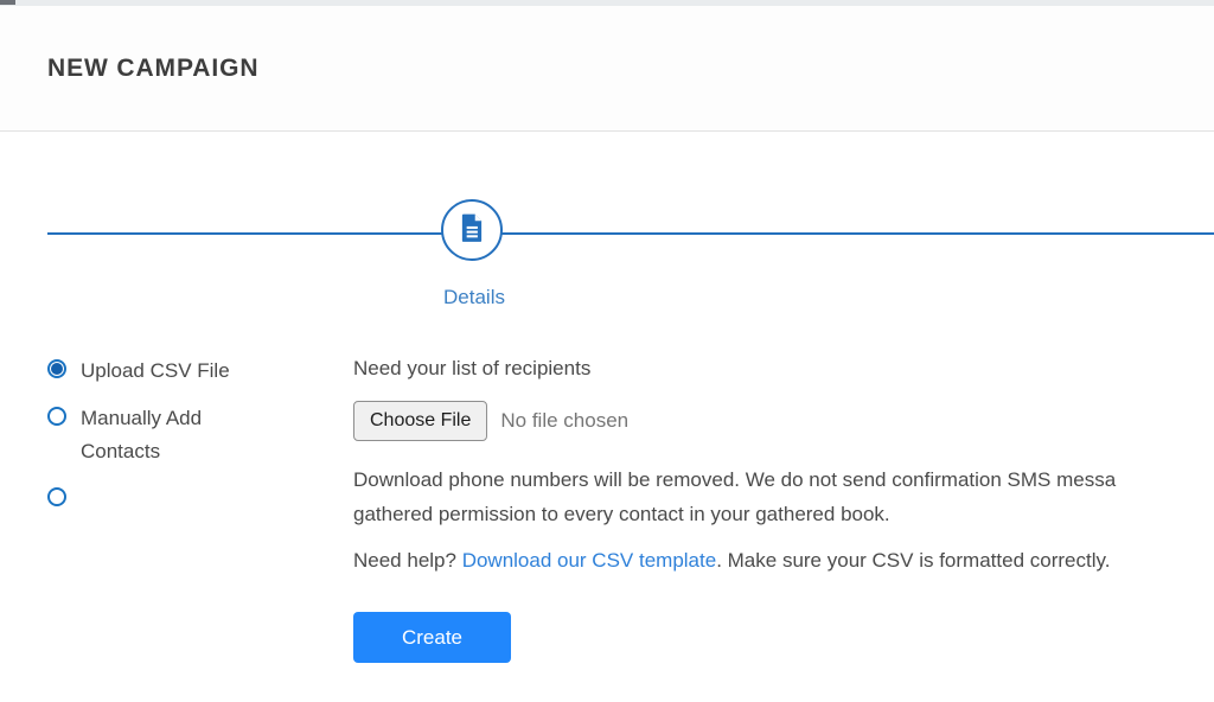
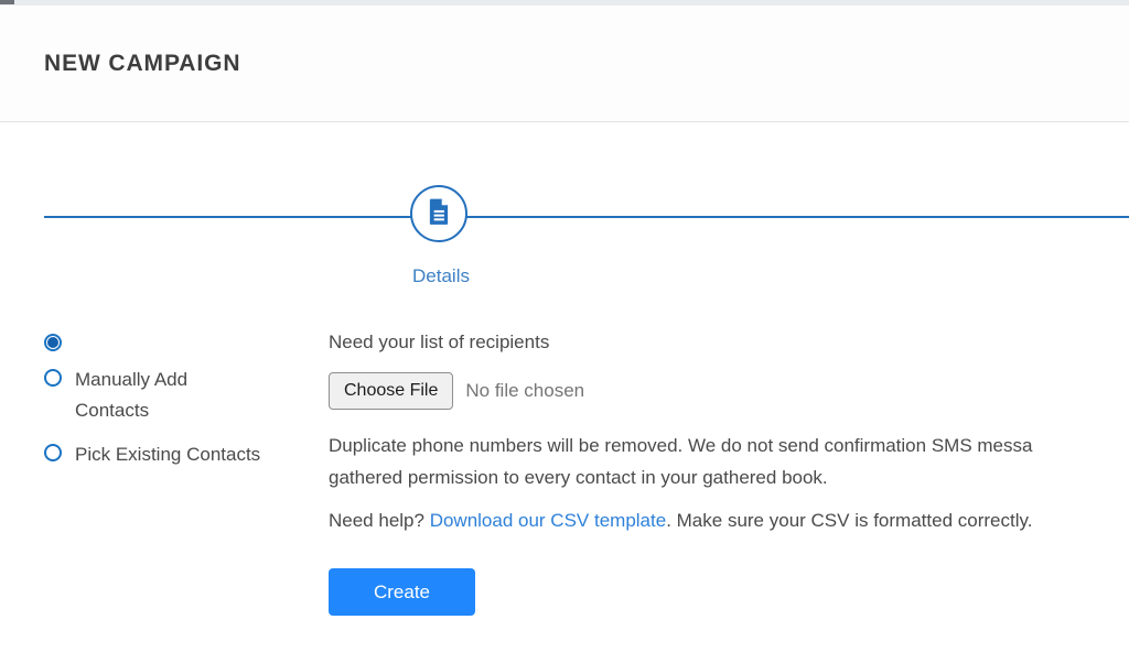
  NEW CAMPAIGN
  Details
- Upload CSV File
  Manually Add Contacts
+ Pick Existing Contacts
  Need your list of recipients
  Choose File
  No file chosen
- Download phone numbers will be removed. We do not send confirmation SMS messa
+ Duplicate phone numbers will be removed. We do not send confirmation SMS messa
  gathered permission to every contact in your gathered book.
  Need help? Download our CSV template. Make sure your CSV is formatted correctly.
  Create
